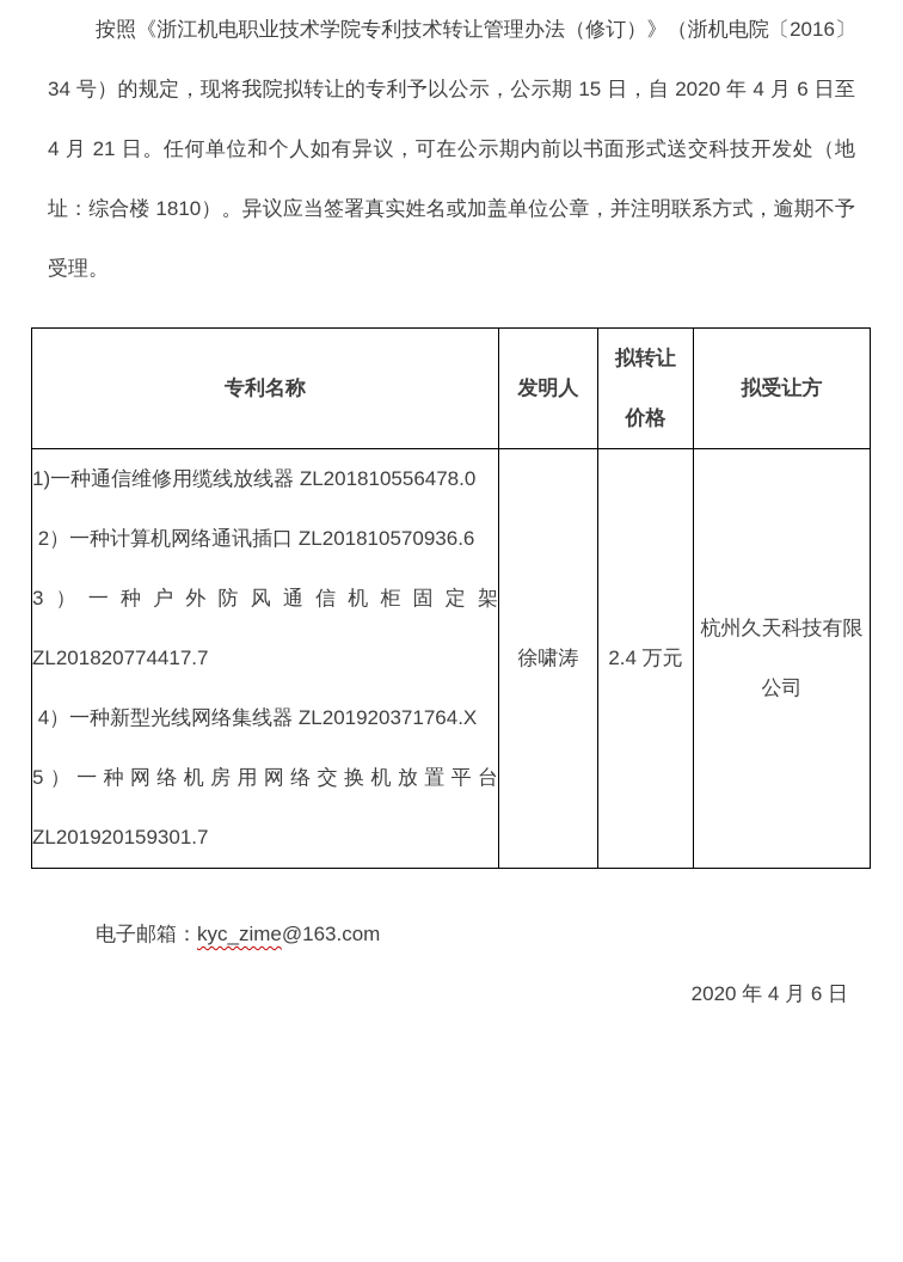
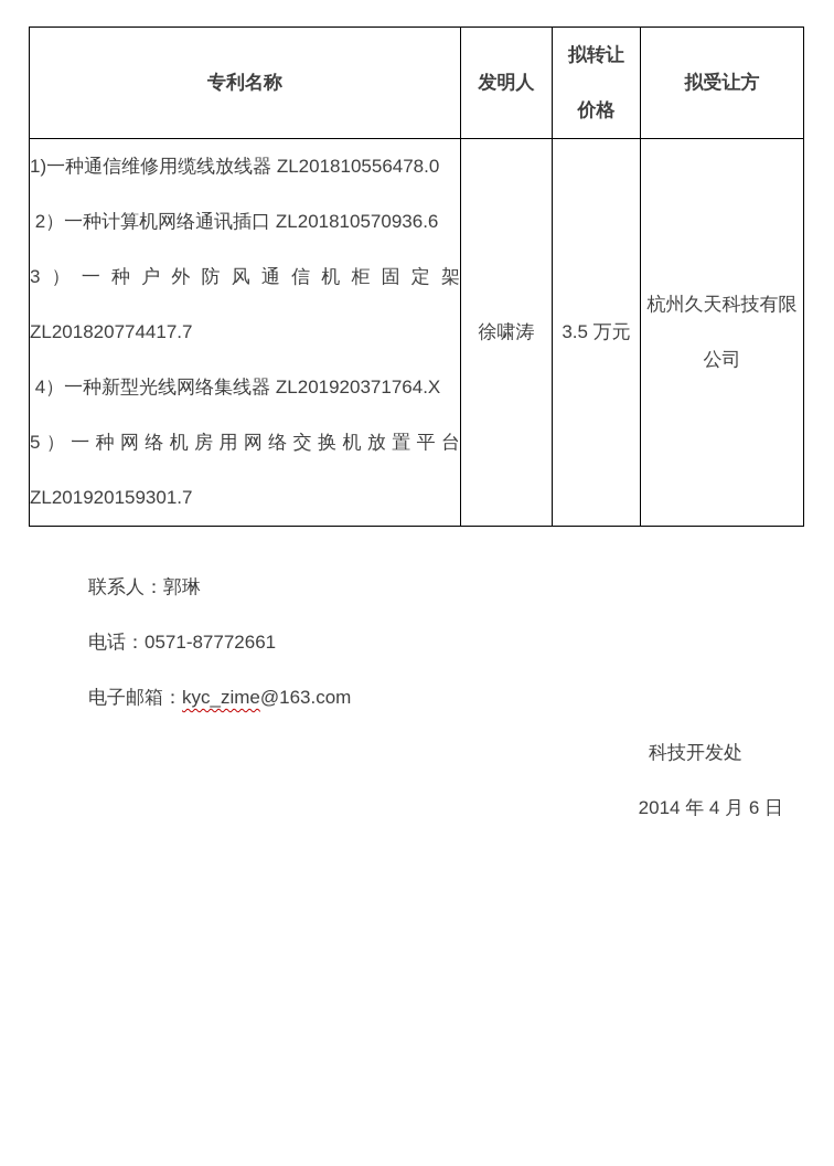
- 按照《浙江机电职业技术学院专利技术转让管理办法（修订）》（浙机电院〔2016〕34 号）的规定，现将我院拟转让的专利予以公示，公示期 15 日，自 2020 年 4 月 6 日至 4 月 21 日。任何单位和个人如有异议，可在公示期内前以书面形式送交科技开发处（地址：综合楼 1810）。异议应当签署真实姓名或加盖单位公章，并注明联系方式，逾期不予受理。
  专利名称	发明人	拟转让 价格	拟受让方
- 1)一种通信维修用缆线放线器 ZL201810556478.0 2）一种计算机网络通讯插口 ZL201810570936.63）一种户外防风通信机柜固定架 ZL201820774417.7 4）一种新型光线网络集线器 ZL201920371764.X5）一种网络机房用网络交换机放置平台 ZL201920159301.7	徐啸涛	2.4 万元	杭州久天科技有限公司
+ 1)一种通信维修用缆线放线器 ZL201810556478.0 2）一种计算机网络通讯插口 ZL201810570936.63）一种户外防风通信机柜固定架 ZL201820774417.7 4）一种新型光线网络集线器 ZL201920371764.X5）一种网络机房用网络交换机放置平台 ZL201920159301.7	徐啸涛	3.5 万元	杭州久天科技有限公司
+ 联系人：郭琳
+ 电话：0571-87772661
  电子邮箱：kyc_zime@163.com
+ 科技开发处
- 2020 年 4 月 6 日
+ 2014 年 4 月 6 日
